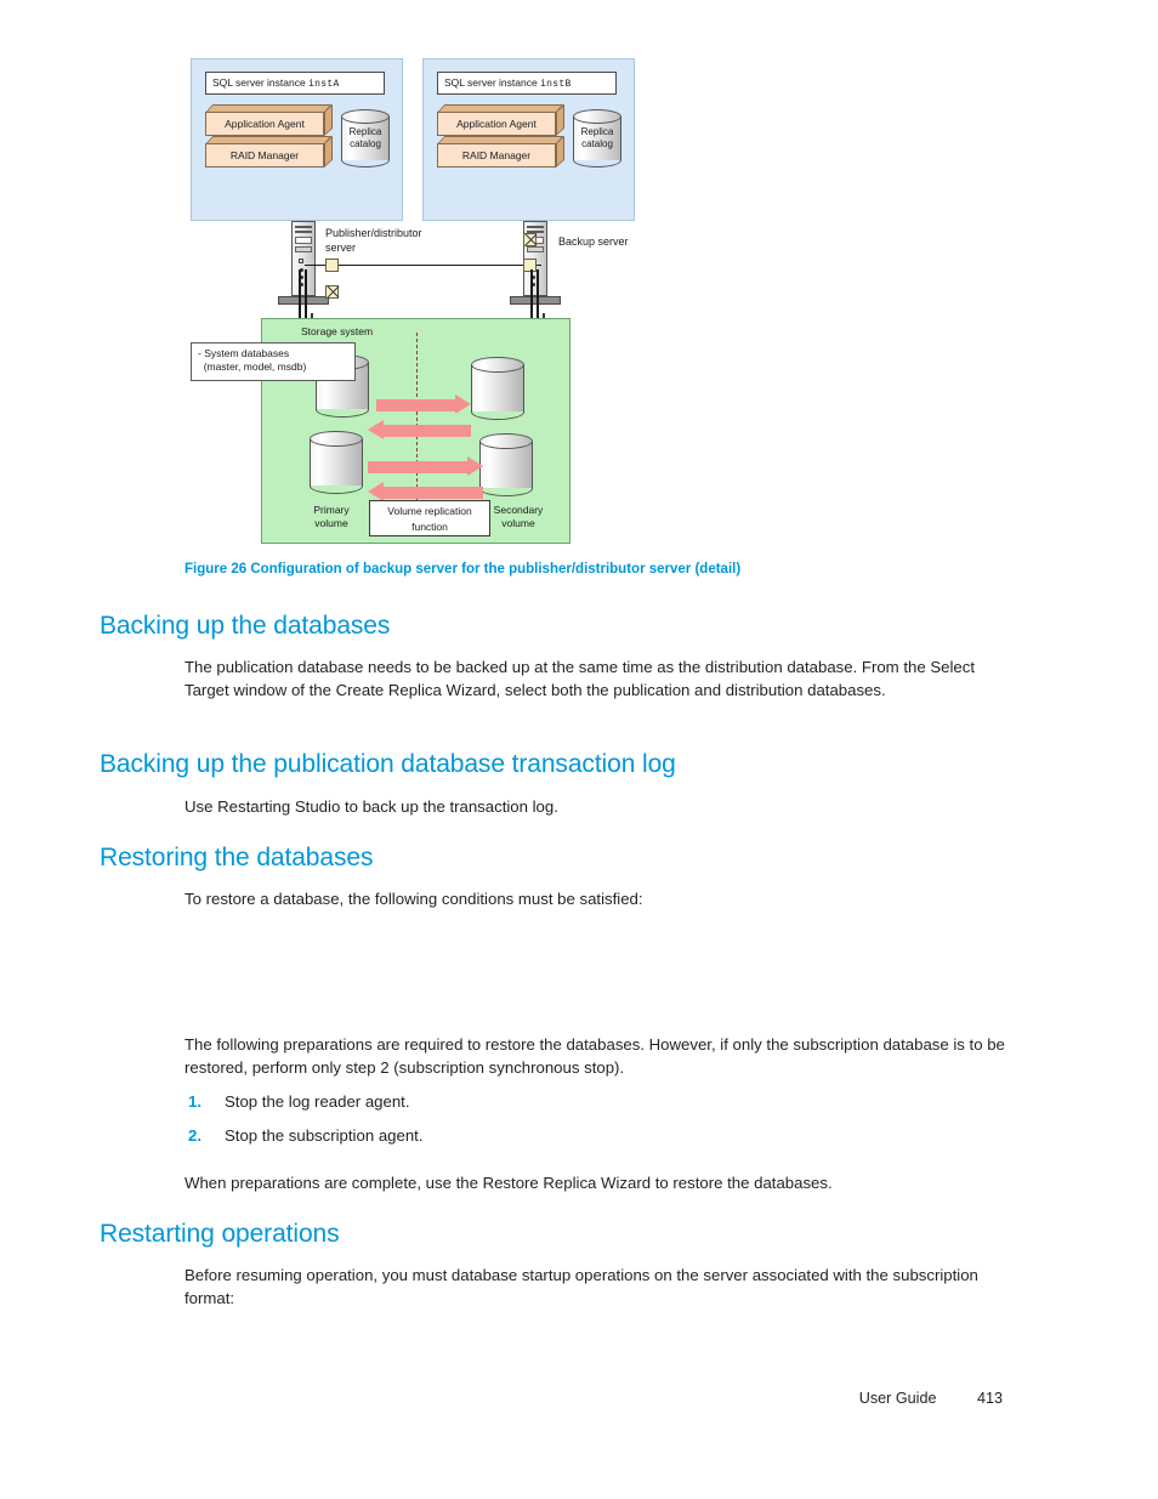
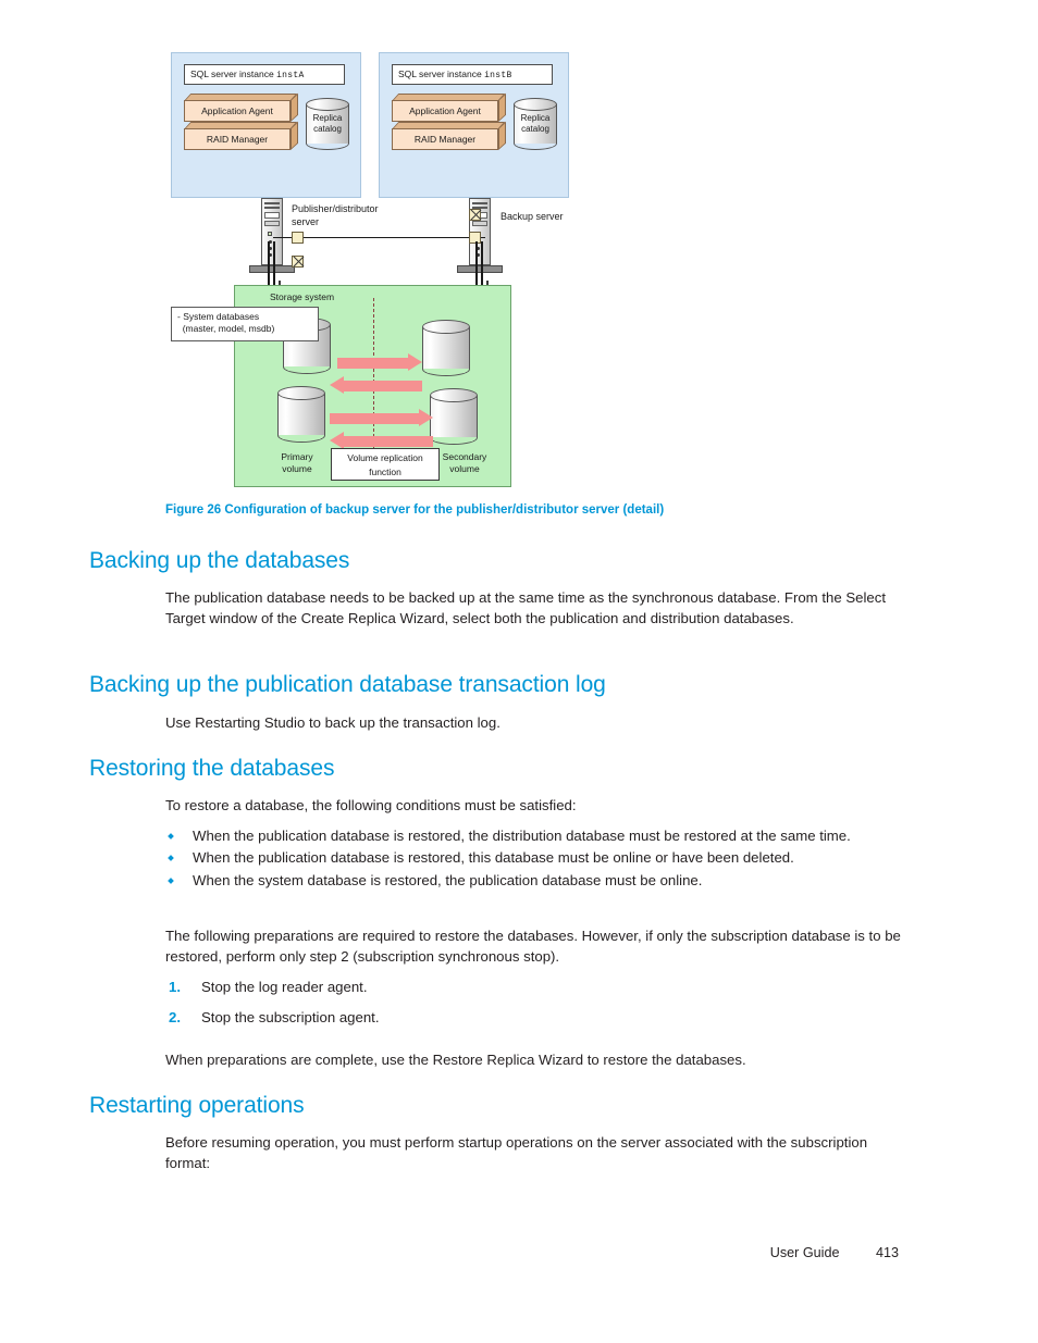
  SQL server instance instA
  Application Agent
  RAID Manager
  Replica catalog
  SQL server instance instB
  Application Agent
  RAID Manager
  Replica catalog
  Publisher/distributor
  server
  Backup server
  Storage system
  - System databases
  (master, model, msdb)
  Primary
  volume
  Secondary
  volume
  Volume replication
  function
  Figure 26 Configuration of backup server for the publisher/distributor server (detail)
  Backing up the databases
- The publication database needs to be backed up at the same time as the distribution database. From the Select Target window of the Create Replica Wizard, select both the publication and distribution databases.
+ The publication database needs to be backed up at the same time as the synchronous database. From the Select Target window of the Create Replica Wizard, select both the publication and distribution databases.
  Backing up the publication database transaction log
  Use Restarting Studio to back up the transaction log.
  Restoring the databases
  To restore a database, the following conditions must be satisfied:
+ When the publication database is restored, the distribution database must be restored at the same time.
+ When the publication database is restored, this database must be online or have been deleted.
+ When the system database is restored, the publication database must be online.
  The following preparations are required to restore the databases. However, if only the subscription database is to be restored, perform only step 2 (subscription synchronous stop).
  1.
  Stop the log reader agent.
  2.
  Stop the subscription agent.
  When preparations are complete, use the Restore Replica Wizard to restore the databases.
  Restarting operations
- Before resuming operation, you must database startup operations on the server associated with the subscription format:
+ Before resuming operation, you must perform startup operations on the server associated with the subscription format:
  User Guide 413
